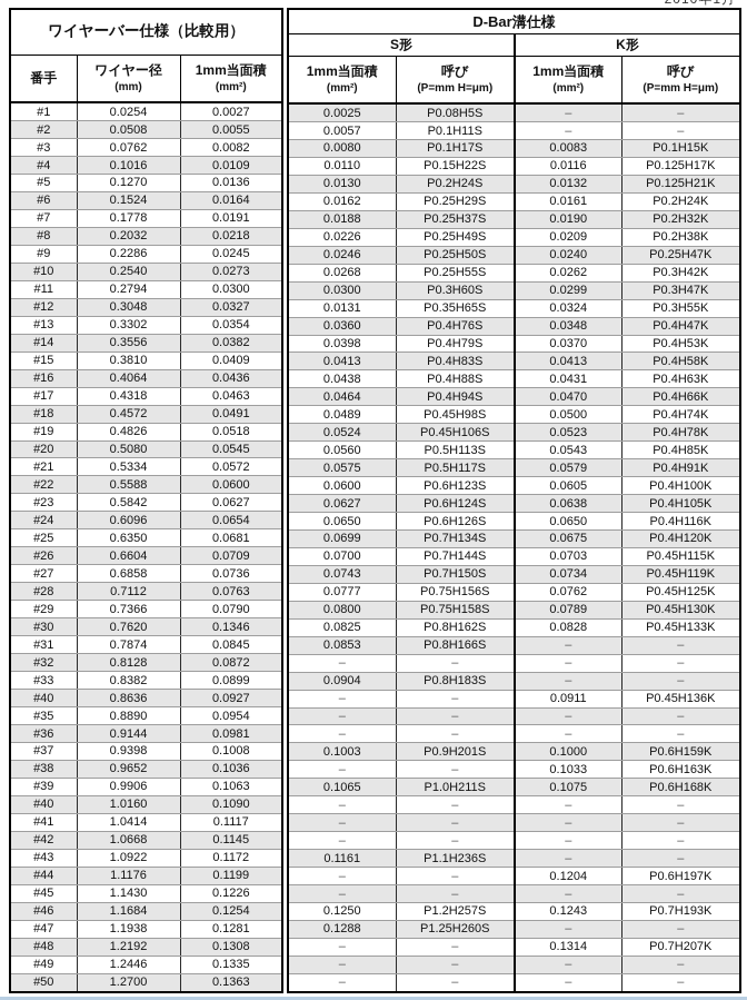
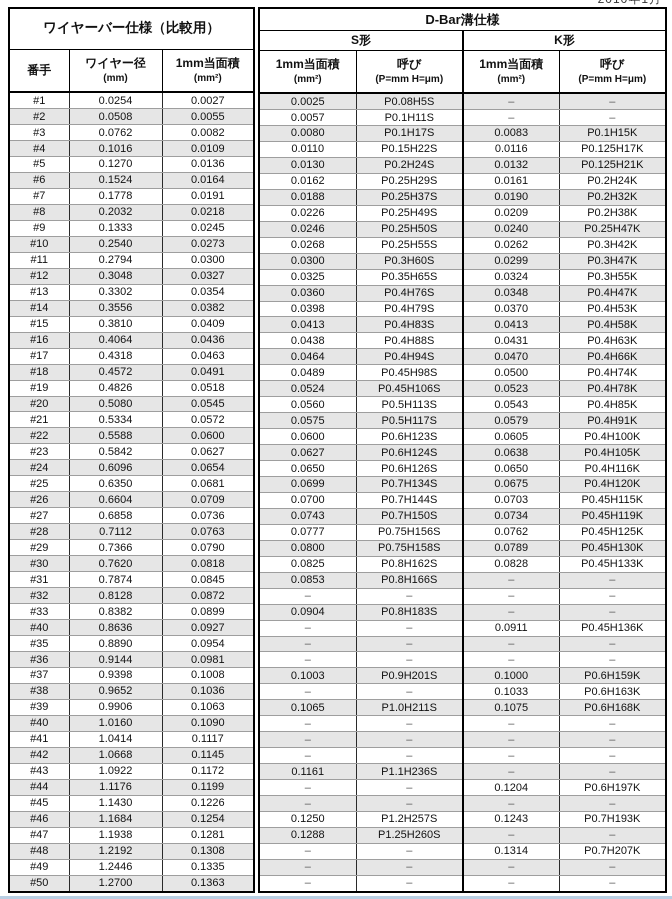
  ワイヤーバー仕様（比較用）
  番手	ワイヤー径 (mm)	1mm当面積 (mm²)
  #1	0.0254	0.0027
  #2	0.0508	0.0055
  #3	0.0762	0.0082
  #4	0.1016	0.0109
  #5	0.1270	0.0136
  #6	0.1524	0.0164
  #7	0.1778	0.0191
  #8	0.2032	0.0218
- #9	0.2286	0.0245
+ #9	0.1333	0.0245
  #10	0.2540	0.0273
  #11	0.2794	0.0300
  #12	0.3048	0.0327
  #13	0.3302	0.0354
  #14	0.3556	0.0382
  #15	0.3810	0.0409
  #16	0.4064	0.0436
  #17	0.4318	0.0463
  #18	0.4572	0.0491
  #19	0.4826	0.0518
  #20	0.5080	0.0545
  #21	0.5334	0.0572
  #22	0.5588	0.0600
  #23	0.5842	0.0627
  #24	0.6096	0.0654
  #25	0.6350	0.0681
  #26	0.6604	0.0709
  #27	0.6858	0.0736
  #28	0.7112	0.0763
  #29	0.7366	0.0790
- #30	0.7620	0.1346
+ #30	0.7620	0.0818
  #31	0.7874	0.0845
  #32	0.8128	0.0872
  #33	0.8382	0.0899
  #40	0.8636	0.0927
  #35	0.8890	0.0954
  #36	0.9144	0.0981
  #37	0.9398	0.1008
  #38	0.9652	0.1036
  #39	0.9906	0.1063
  #40	1.0160	0.1090
  #41	1.0414	0.1117
  #42	1.0668	0.1145
  #43	1.0922	0.1172
  #44	1.1176	0.1199
  #45	1.1430	0.1226
  #46	1.1684	0.1254
  #47	1.1938	0.1281
  #48	1.2192	0.1308
  #49	1.2446	0.1335
  #50	1.2700	0.1363
  D-Bar溝仕様
  S形	K形
  1mm当面積 (mm²)	呼び (P=mm H=μm)	1mm当面積 (mm²)	呼び (P=mm H=μm)
  0.0025	P0.08H5S	–	–
  0.0057	P0.1H11S	–	–
  0.0080	P0.1H17S	0.0083	P0.1H15K
  0.0110	P0.15H22S	0.0116	P0.125H17K
  0.0130	P0.2H24S	0.0132	P0.125H21K
  0.0162	P0.25H29S	0.0161	P0.2H24K
  0.0188	P0.25H37S	0.0190	P0.2H32K
  0.0226	P0.25H49S	0.0209	P0.2H38K
  0.0246	P0.25H50S	0.0240	P0.25H47K
  0.0268	P0.25H55S	0.0262	P0.3H42K
  0.0300	P0.3H60S	0.0299	P0.3H47K
- 0.0131	P0.35H65S	0.0324	P0.3H55K
+ 0.0325	P0.35H65S	0.0324	P0.3H55K
  0.0360	P0.4H76S	0.0348	P0.4H47K
  0.0398	P0.4H79S	0.0370	P0.4H53K
  0.0413	P0.4H83S	0.0413	P0.4H58K
  0.0438	P0.4H88S	0.0431	P0.4H63K
  0.0464	P0.4H94S	0.0470	P0.4H66K
  0.0489	P0.45H98S	0.0500	P0.4H74K
  0.0524	P0.45H106S	0.0523	P0.4H78K
  0.0560	P0.5H113S	0.0543	P0.4H85K
  0.0575	P0.5H117S	0.0579	P0.4H91K
  0.0600	P0.6H123S	0.0605	P0.4H100K
  0.0627	P0.6H124S	0.0638	P0.4H105K
  0.0650	P0.6H126S	0.0650	P0.4H116K
  0.0699	P0.7H134S	0.0675	P0.4H120K
  0.0700	P0.7H144S	0.0703	P0.45H115K
  0.0743	P0.7H150S	0.0734	P0.45H119K
  0.0777	P0.75H156S	0.0762	P0.45H125K
  0.0800	P0.75H158S	0.0789	P0.45H130K
  0.0825	P0.8H162S	0.0828	P0.45H133K
  0.0853	P0.8H166S	–	–
  –	–	–	–
  0.0904	P0.8H183S	–	–
  –	–	0.0911	P0.45H136K
  –	–	–	–
  –	–	–	–
  0.1003	P0.9H201S	0.1000	P0.6H159K
  –	–	0.1033	P0.6H163K
  0.1065	P1.0H211S	0.1075	P0.6H168K
  –	–	–	–
  –	–	–	–
  –	–	–	–
  0.1161	P1.1H236S	–	–
  –	–	0.1204	P0.6H197K
  –	–	–	–
  0.1250	P1.2H257S	0.1243	P0.7H193K
  0.1288	P1.25H260S	–	–
  –	–	0.1314	P0.7H207K
  –	–	–	–
  –	–	–	–
